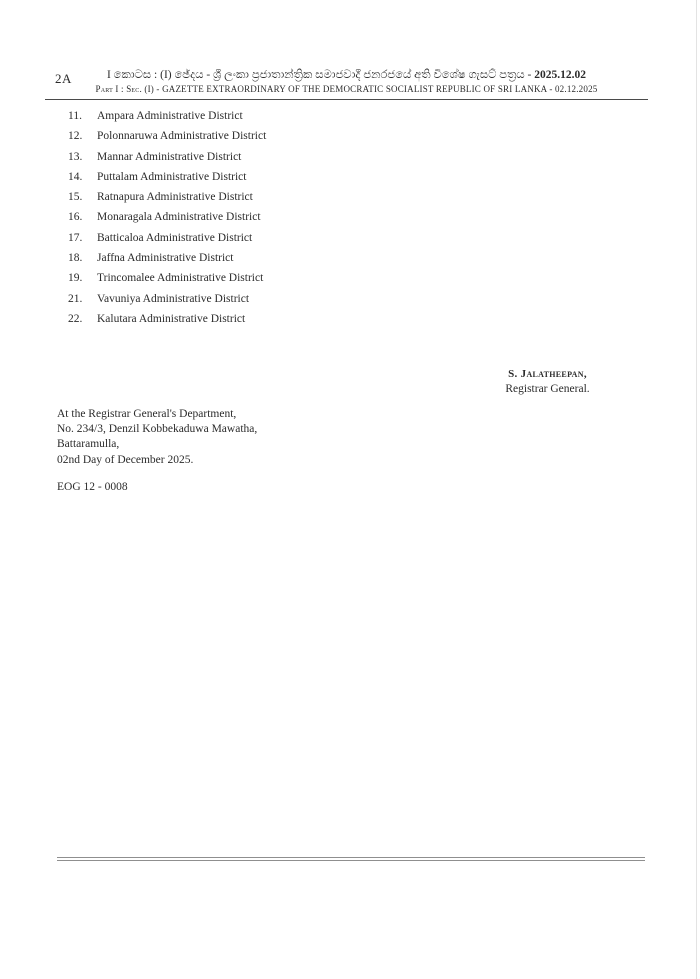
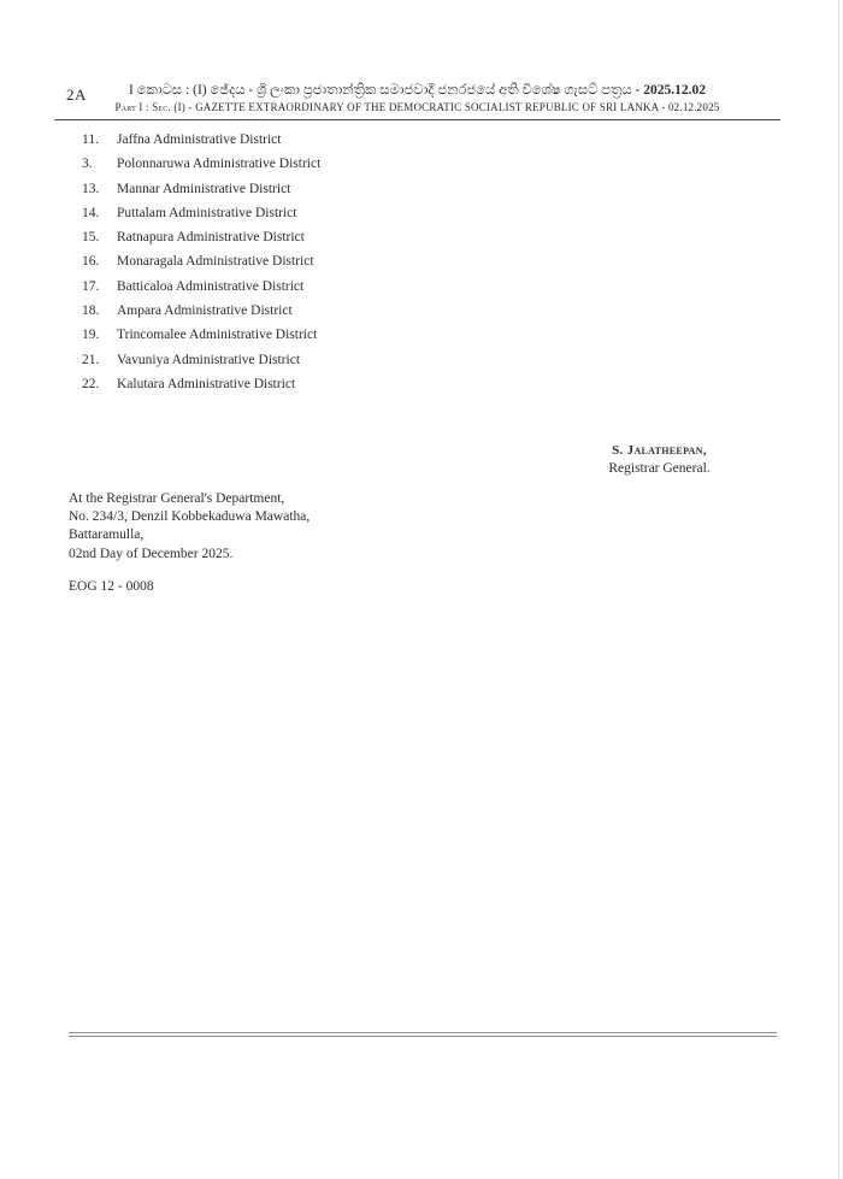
  2A
  I කොටස : (I) ඡේදය - ශ්‍රී ලංකා ප්‍රජාතාන්ත්‍රික සමාජවාදී ජනරජයේ අති විශේෂ ගැසට් පත්‍රය - 2025.12.02
  Part I : Sec. (I) - GAZETTE EXTRAORDINARY OF THE DEMOCRATIC SOCIALIST REPUBLIC OF SRI LANKA - 02.12.2025
  11.
- Ampara Administrative District
+ Jaffna Administrative District
- 12.
+ 3.
  Polonnaruwa Administrative District
  13.
  Mannar Administrative District
  14.
  Puttalam Administrative District
  15.
  Ratnapura Administrative District
  16.
  Monaragala Administrative District
  17.
  Batticaloa Administrative District
  18.
- Jaffna Administrative District
+ Ampara Administrative District
  19.
  Trincomalee Administrative District
  21.
  Vavuniya Administrative District
  22.
  Kalutara Administrative District
  S. Jalatheepan,
  Registrar General.
  At the Registrar General's Department,
  No. 234/3, Denzil Kobbekaduwa Mawatha,
  Battaramulla,
  02nd Day of December 2025.
  EOG 12 - 0008
